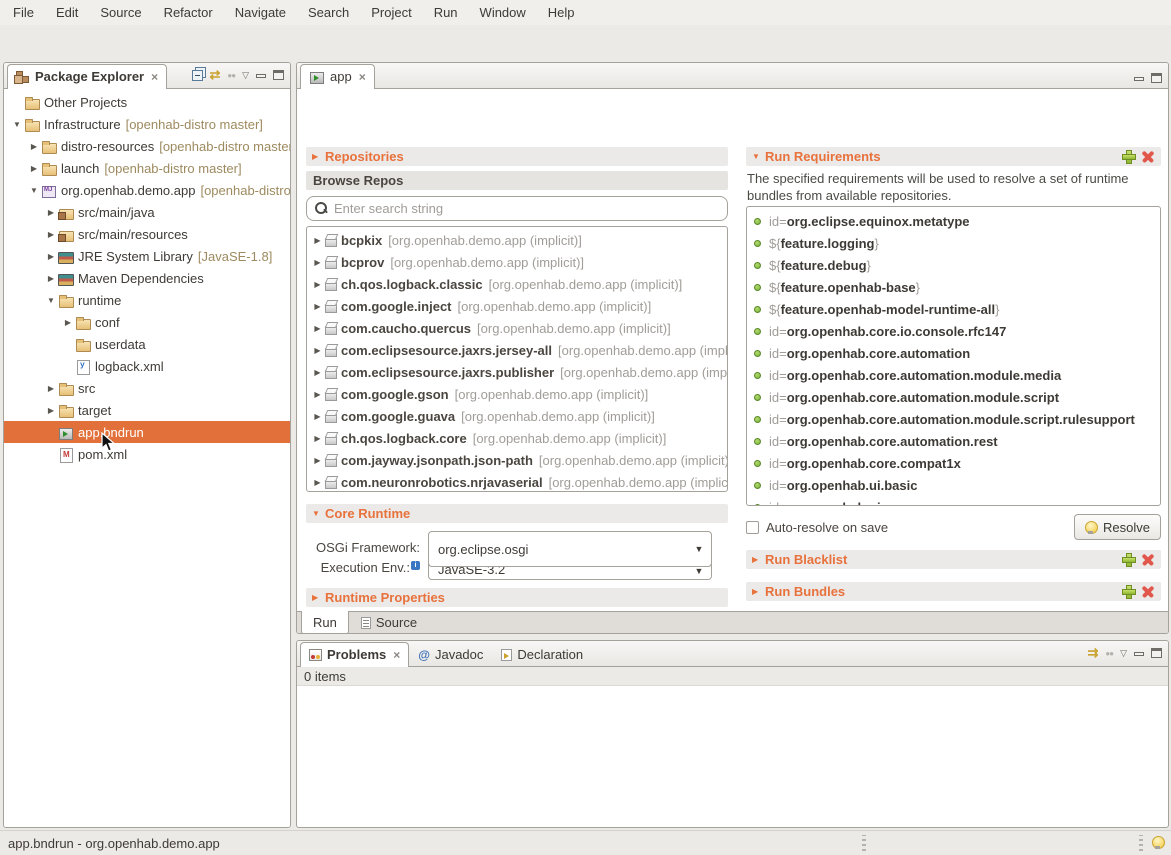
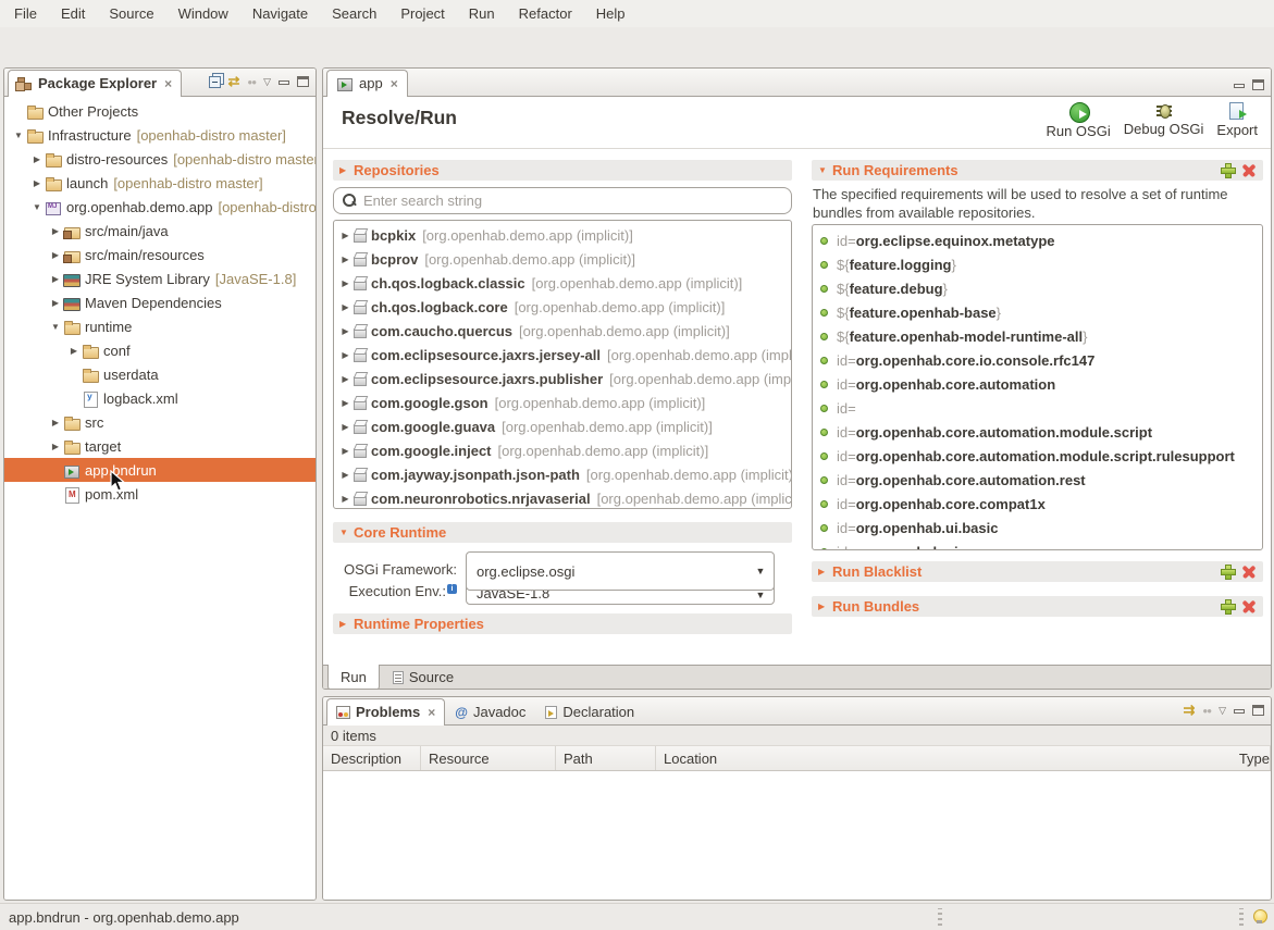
  File
  Edit
  Source
- Refactor
+ Window
  Navigate
  Search
  Project
  Run
- Window
+ Refactor
  Help
  Package Explorer
  ×
  ⇄
  ●●
  ▽
  Other Projects
  ▼
  Infrastructure
  [openhab-distro master]
  ▶
  distro-resources
  [openhab-distro maste
  ▶
  launch
  [openhab-distro master]
  ▼
  org.openhab.demo.app
  ▶
  src/main/java
  ▶
  src/main/resources
  ▶
  JRE System Library
  [JavaSE-1.8]
  ▶
  Maven Dependencies
  ▼
  runtime
  ▶
  conf
  userdata
  logback.xml
  ▶
  src
  ▶
  target
  appbndrun
  pom.xml
  app
  ×
+ Resolve/Run
+ Run OSGi
+ Debug OSGi
+ Export
  ▶
  Repositories
- Browse Repos
  Enter search string
  ▶
  bcpkix
  [org.openhab.demo.app (implicit)]
  ▶
  bcprov
  [org.openhab.demo.app (implicit)]
  ▶
  ch.qos.logback.classic
  [org.openhab.demo.app (implicit)]
  ▶
- com.google.inject
+ ch.qos.logback.core
  [org.openhab.demo.app (implicit)]
  ▶
  com.caucho.quercus
  [org.openhab.demo.app (implicit)]
  ▶
  com.eclipsesource.jaxrs.jersey-all
  [org.openhab.demo.app (impl
  ▶
  com.eclipsesource.jaxrs.publisher
  [org.openhab.demo.app (imp
  ▶
  com.google.gson
  [org.openhab.demo.app (implicit)]
  ▶
  com.google.guava
  [org.openhab.demo.app (implicit)]
  ▶
- ch.qos.logback.core
+ com.google.inject
  [org.openhab.demo.app (implicit)]
  ▶
  com.jayway.jsonpath.json-path
  [org.openhab.demo.app (implicit)
  ▶
  com.neuronrobotics.nrjavaserial
  [org.openhab.demo.app (implic
  ▼
  Core Runtime
  OSGi Framework:
  org.eclipse.osgi
  ▼
  Execution Env.:
- JavaSE-3.2
+ JavaSE-1.8
  ▼
  ▶
  Runtime Properties
  ▼
  Run Requirements
  The specified requirements will be used to resolve a set of runtime bundles from available repositories.
  id=
  org.eclipse.equinox.metatype
  ${
  feature.logging
  }
  ${
  feature.debug
  }
  ${
  feature.openhab-base
  }
  ${
  feature.openhab-model-runtime-all
  }
  id=
  org.openhab.core.io.console.rfc147
  id=
  org.openhab.core.automation
  id=
- org.openhab.core.automation.module.media
  id=
  org.openhab.core.automation.module.script
  id=
  org.openhab.core.automation.module.script.rulesupport
  id=
  org.openhab.core.automation.rest
  id=
  org.openhab.core.compat1x
  id=
  org.openhab.ui.basic
- Auto-resolve on save
- Resolve
  ▶
  Run Blacklist
  ▶
  Run Bundles
  Run
  Source
  Problems
  ×
  @
  Javadoc
  Declaration
  ⇉
  ●●
  ▽
  0 items
+ Description
+ Resource
+ Path
+ Location
+ Type
  app.bndrun - org.openhab.demo.app
